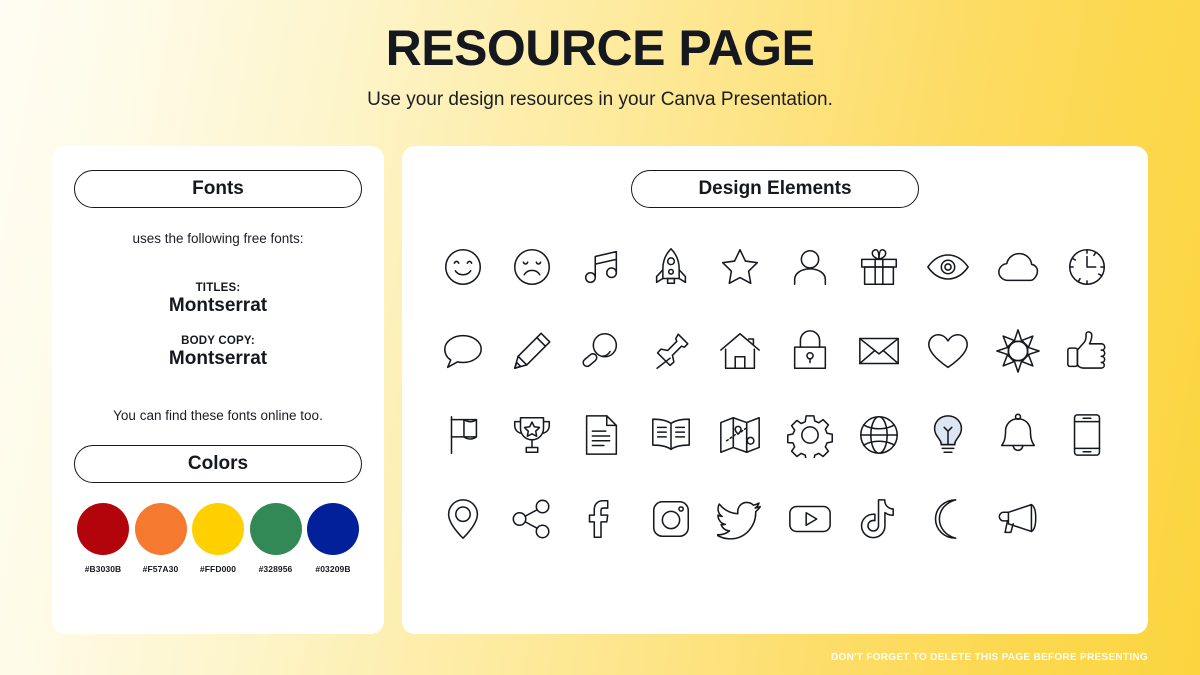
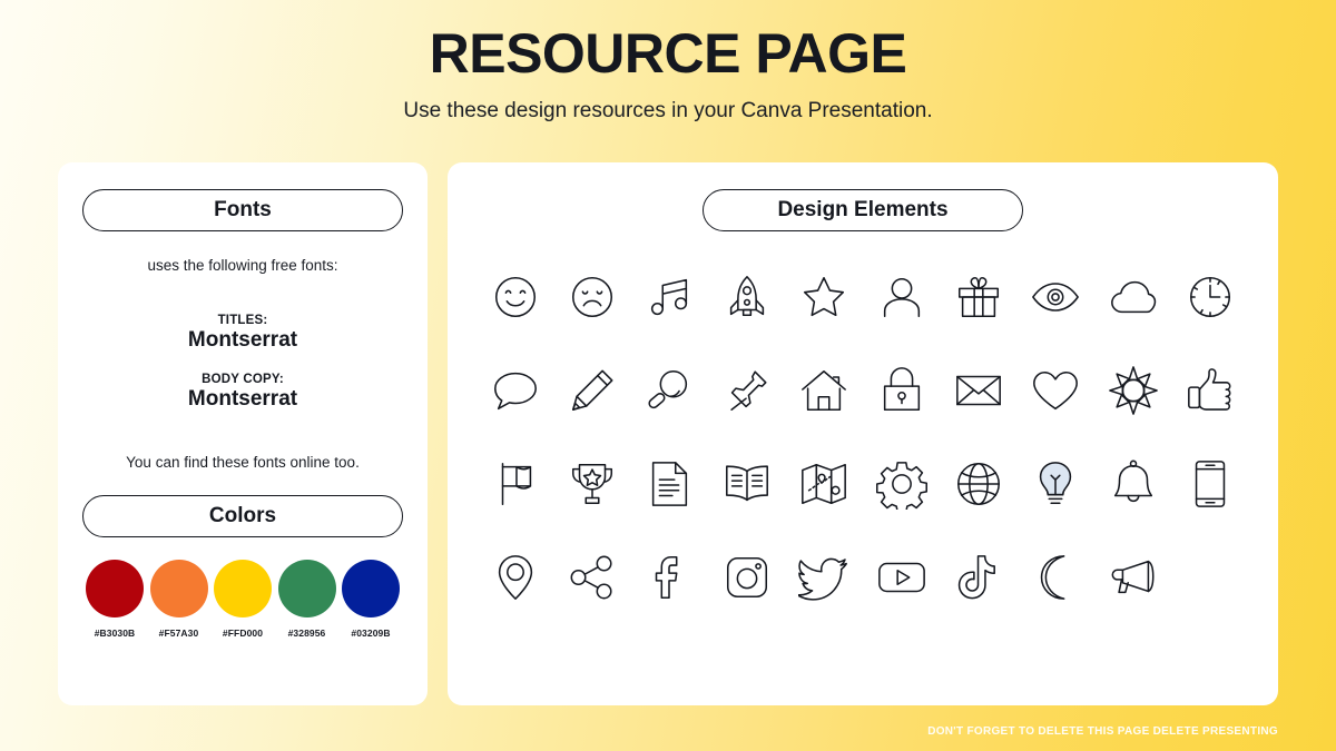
  RESOURCE PAGE
- Use your design resources in your Canva Presentation.
+ Use these design resources in your Canva Presentation.
  Fonts
  uses the following free fonts:
  TITLES:
  Montserrat
  BODY COPY:
  Montserrat
  You can find these fonts online too.
  Colors
  #B3030B
  #F57A30
  #FFD000
  #328956
  #03209B
  Design Elements
- DON'T FORGET TO DELETE THIS PAGE BEFORE PRESENTING
+ DON'T FORGET TO DELETE THIS PAGE DELETE PRESENTING
